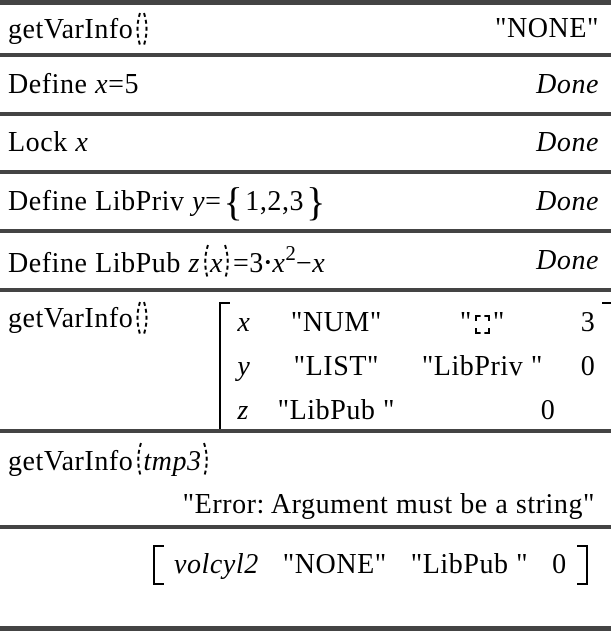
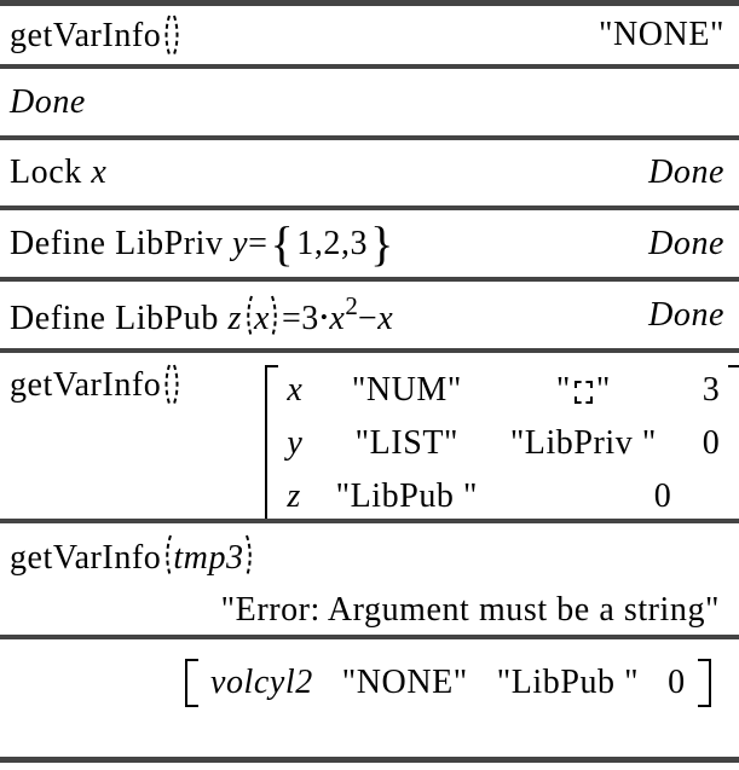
  getVarInfo
  "NONE"
- Define x=5
  Done
  Lock x
  Done
  Define LibPriv y={1,2,3}
  Done
  Define LibPub z x =3•x2−x
  Done
  getVarInfo
  x
  "NUM"
  " "
  3
  y
  "LIST"
  "LibPriv "
  0
  z
  "LibPub "
  0
  getVarInfo tmp3
  "Error: Argument must be a string"
  volcyl2
  "NONE"
  "LibPub "
  0
